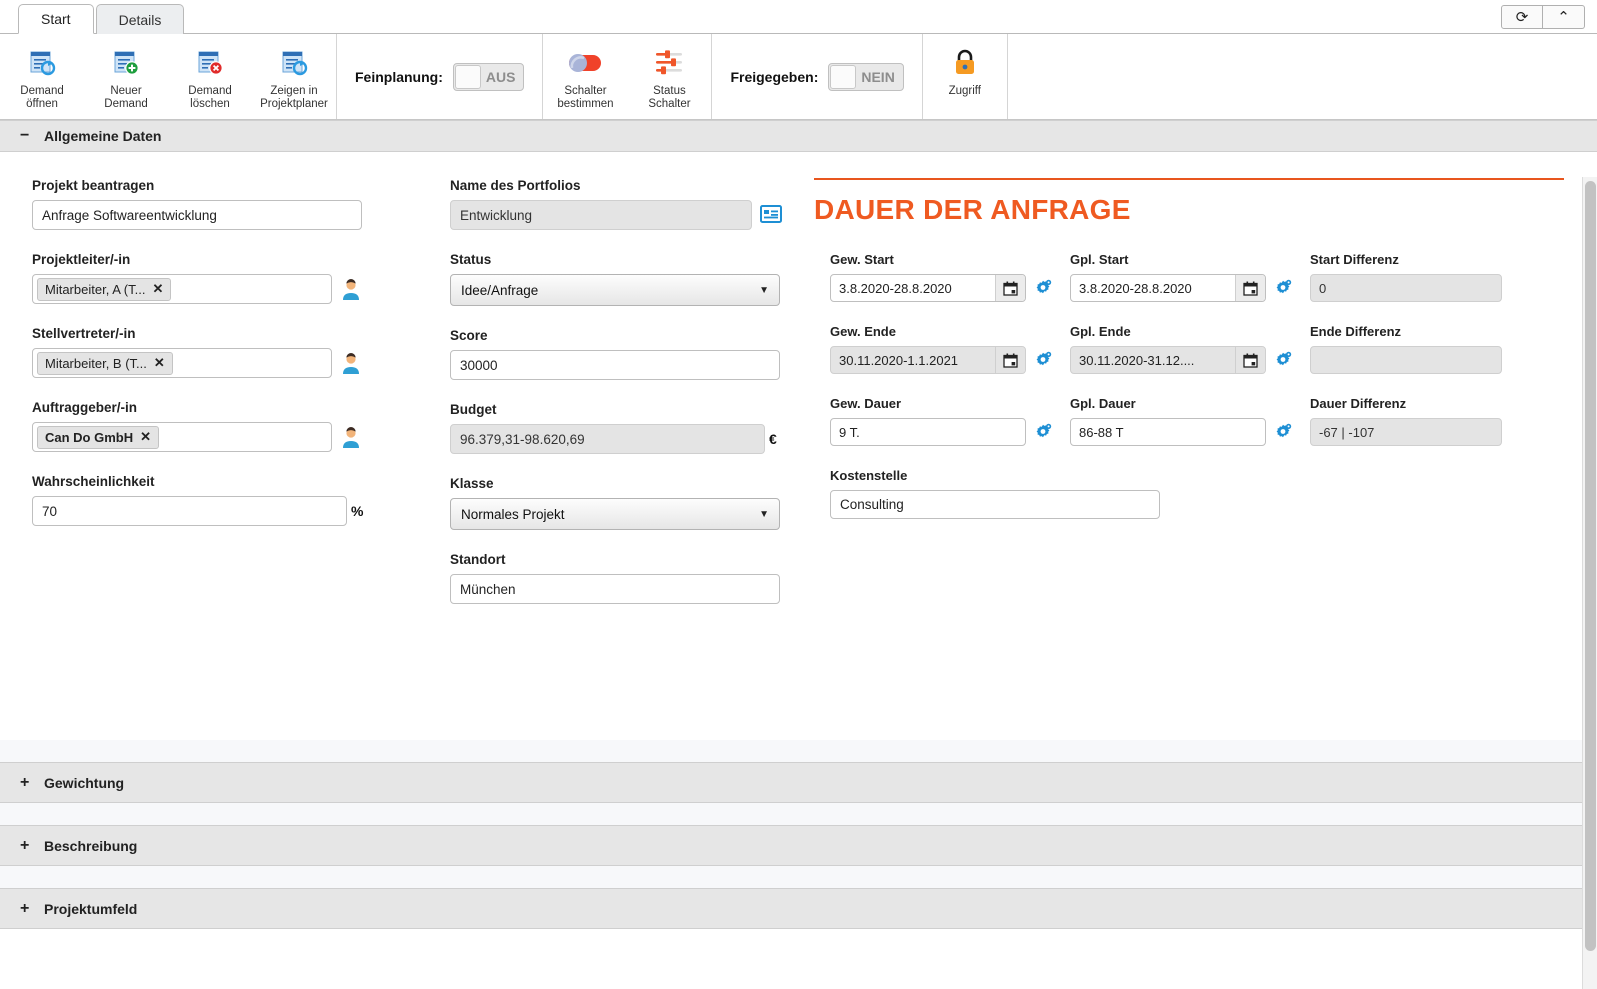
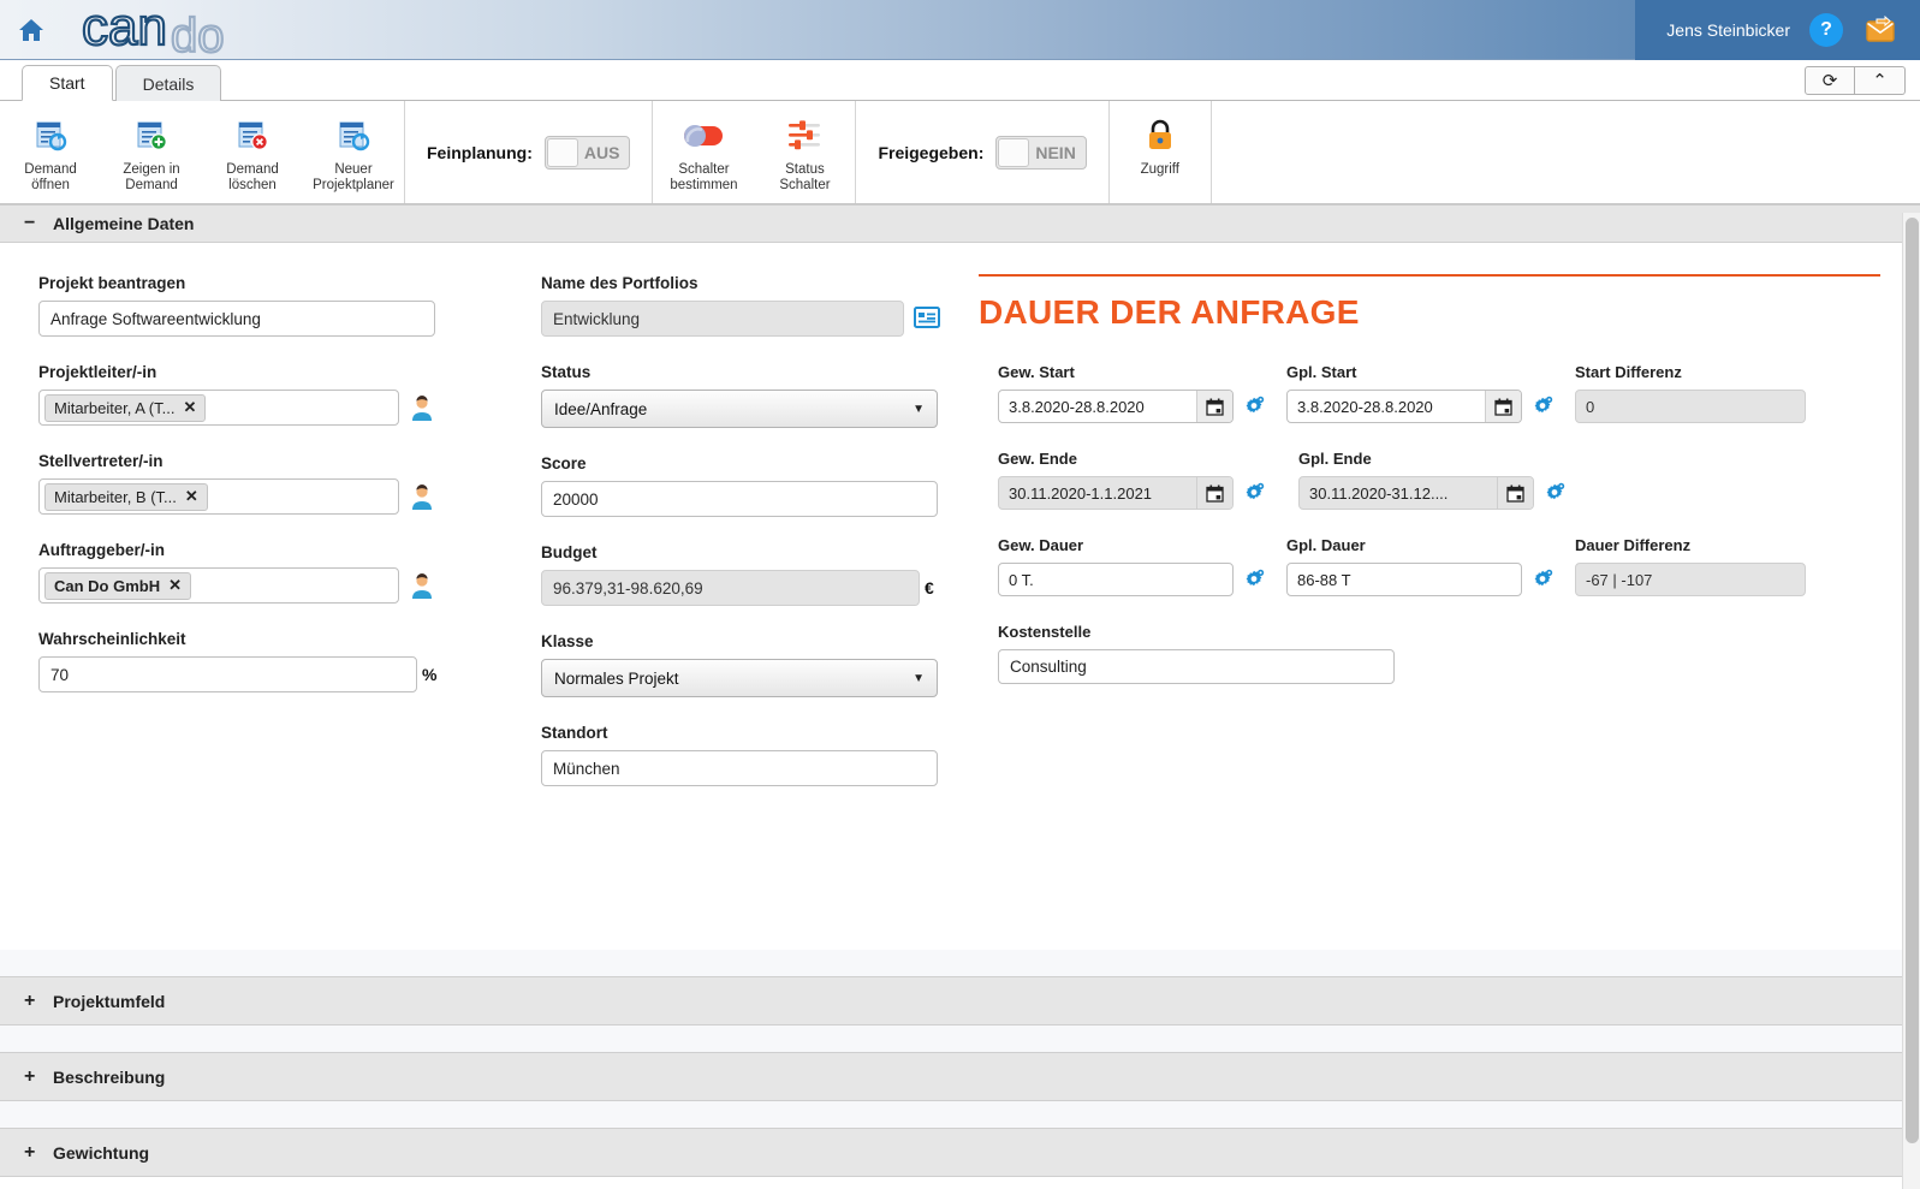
+ can
+ do
+ Jens Steinbicker
+ ?
  Start
  Details
  ⟳
  ⌃
  Demand
  öffnen
- Neuer
+ Zeigen in
  Demand
  Demand
  löschen
- Zeigen in
+ Neuer
  Projektplaner
  Feinplanung:
  AUS
  Schalter
  bestimmen
  Status
  Schalter
  Freigegeben:
  NEIN
  Zugriff
  −
  Allgemeine Daten
  Projekt beantragen
  Anfrage Softwareentwicklung
  Projektleiter/-in
  Mitarbeiter, A (T...
  ✕
  Stellvertreter/-in
  Mitarbeiter, B (T...
  ✕
  Auftraggeber/-in
  Can Do GmbH
  ✕
  Wahrscheinlichkeit
  70
  %
  Name des Portfolios
  Entwicklung
  Status
  Idee/Anfrage
  ▼
  Score
- 30000
+ 20000
  Budget
  96.379,31-98.620,69
  €
  Klasse
  Normales Projekt
  ▼
  Standort
  München
  DAUER DER ANFRAGE
  Gew. Start
  3.8.2020-28.8.2020
  Gpl. Start
  3.8.2020-28.8.2020
  Start Differenz
  0
  Gew. Ende
  30.11.2020-1.1.2021
  Gpl. Ende
  30.11.2020-31.12....
- Ende Differenz
  Gew. Dauer
- 9 T.
+ 0 T.
  Gpl. Dauer
  86-88 T
  Dauer Differenz
  -67 | -107
  Kostenstelle
  Consulting
  +
- Gewichtung
+ Projektumfeld
  +
  Beschreibung
  +
- Projektumfeld
+ Gewichtung
